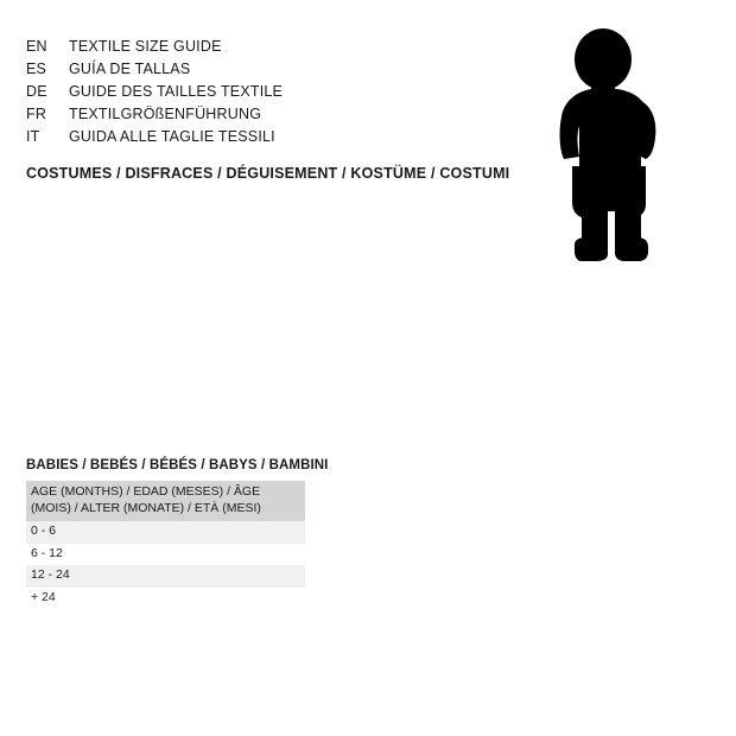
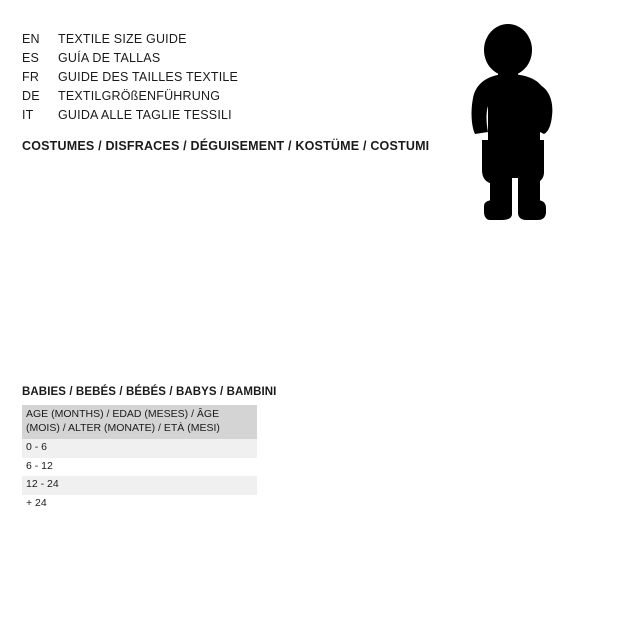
  EN
  TEXTILE SIZE GUIDE
  ES
  GUÍA DE TALLAS
- DE
+ FR
  GUIDE DES TAILLES TEXTILE
- FR
+ DE
  TEXTILGRÖßENFÜHRUNG
  IT
  GUIDA ALLE TAGLIE TESSILI
  COSTUMES / DISFRACES / DÉGUISEMENT / KOSTÜME / COSTUMI
  BABIES / BEBÉS / BÉBÉS / BABYS / BAMBINI
  AGE (MONTHS) / EDAD (MESES) / ÂGE (MOIS) / ALTER (MONATE) / ETÀ (MESI)
  0 - 6
  6 - 12
  12 - 24
  + 24
